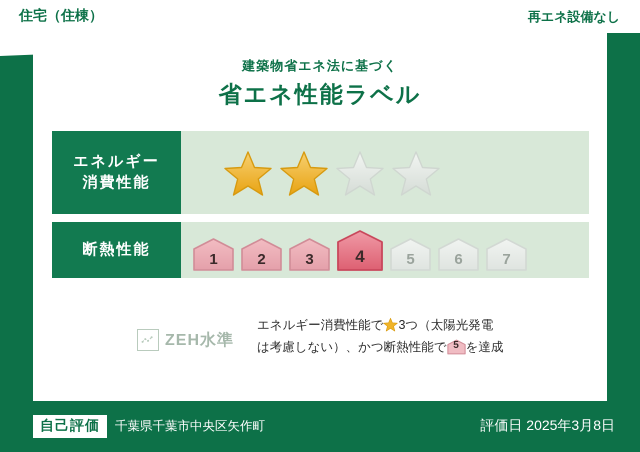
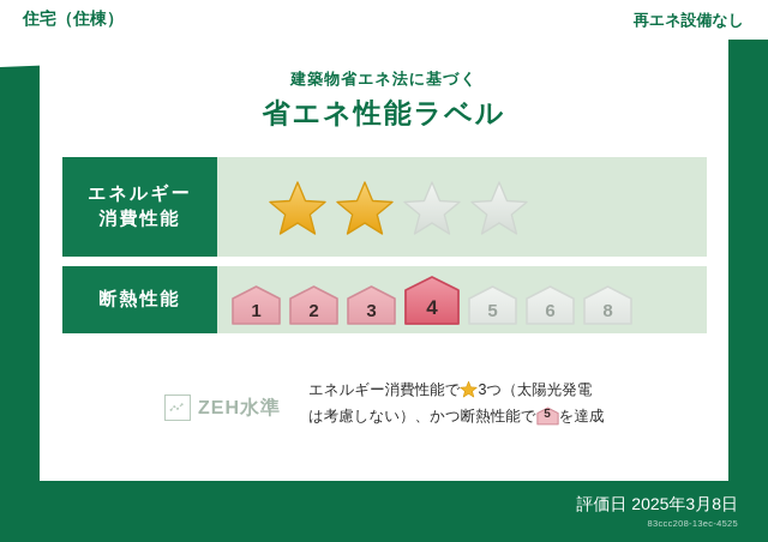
  住宅（住棟）
  再エネ設備なし
  建築物省エネ法に基づく
  省エネ性能ラベル
  エネルギー
  消費性能
  断熱性能
  1
  2
  3
  4
  5
  6
- 7
+ 8
  ZEH水準
  エネルギー消費性能で 3つ（太陽光発電
  は考慮しない）、かつ断熱性能で
  5
  を達成
- 自己評価
- 千葉県千葉市中央区矢作町
  評価日 2025年3月8日
+ 83ccc208-13ec-4525
